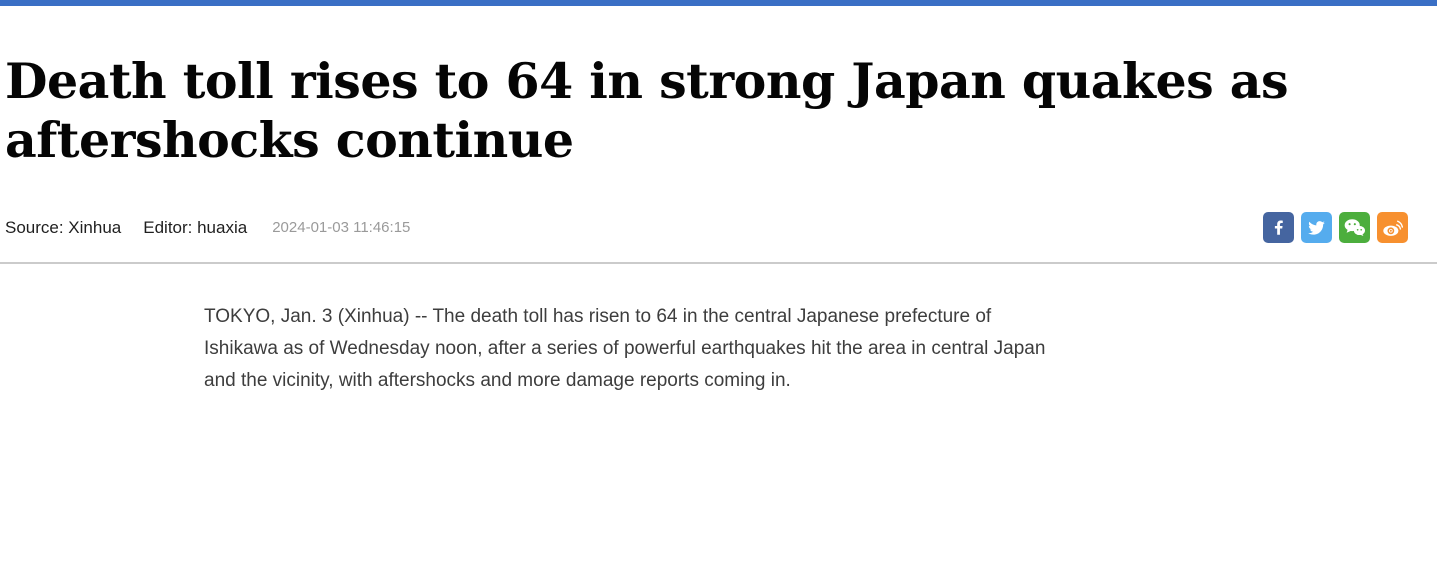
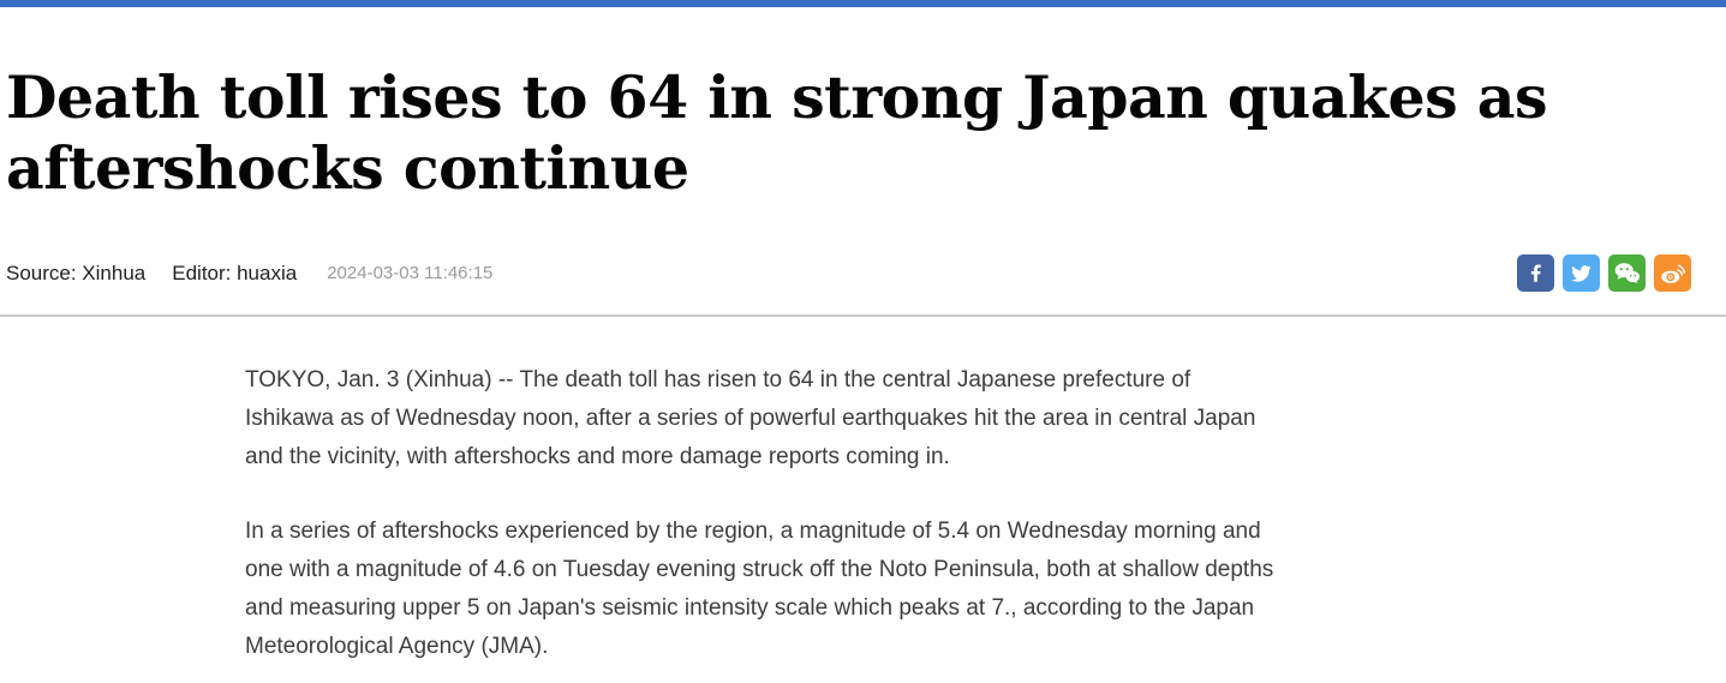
  Death toll rises to 64 in strong Japan quakes as
  aftershocks continue
  Source: Xinhua
  Editor: huaxia
- 2024-01-03 11:46:15
+ 2024-03-03 11:46:15
  TOKYO, Jan. 3 (Xinhua) -- The death toll has risen to 64 in the central Japanese prefecture of
  Ishikawa as of Wednesday noon, after a series of powerful earthquakes hit the area in central Japan
  and the vicinity, with aftershocks and more damage reports coming in.
+ In a series of aftershocks experienced by the region, a magnitude of 5.4 on Wednesday morning and
+ one with a magnitude of 4.6 on Tuesday evening struck off the Noto Peninsula, both at shallow depths
+ and measuring upper 5 on Japan's seismic intensity scale which peaks at 7., according to the Japan
+ Meteorological Agency (JMA).
